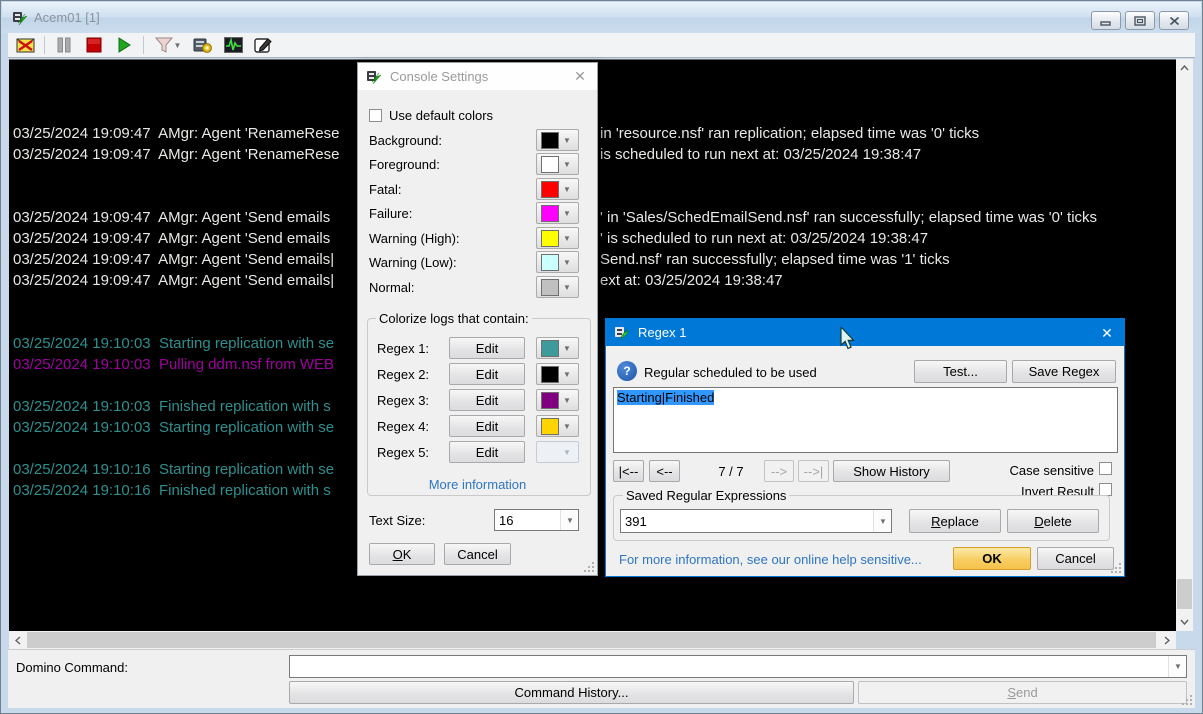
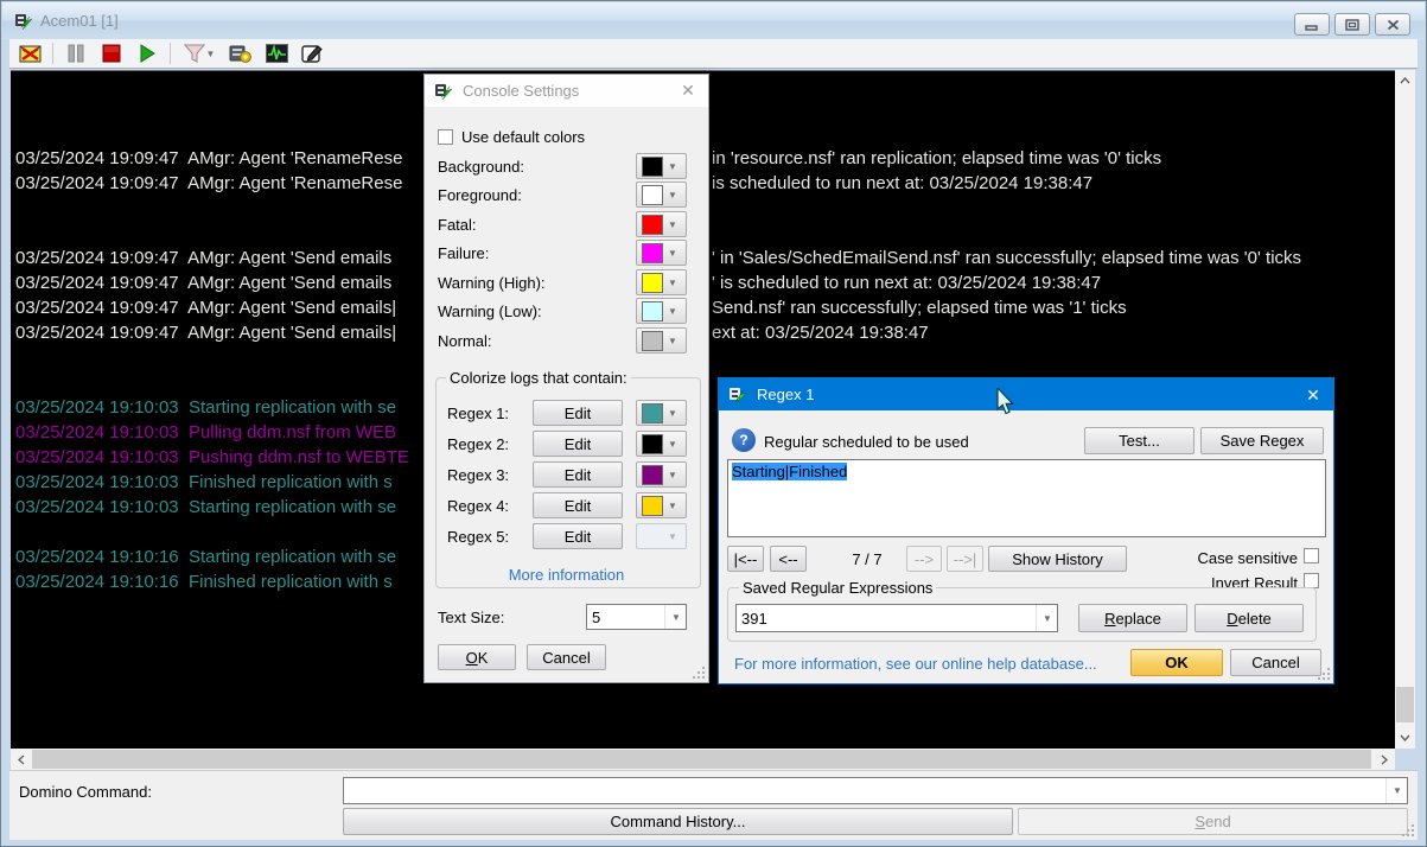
  Acem01 [1]
  ▼
  03/25/2024 19:09:47 AMgr: Agent 'RenameRese
  in 'resource.nsf' ran replication; elapsed time was '0' ticks
  03/25/2024 19:09:47 AMgr: Agent 'RenameRese
  is scheduled to run next at: 03/25/2024 19:38:47
  03/25/2024 19:09:47 AMgr: Agent 'Send emails
  ' in 'Sales/SchedEmailSend.nsf' ran successfully; elapsed time was '0' ticks
  03/25/2024 19:09:47 AMgr: Agent 'Send emails
  ' is scheduled to run next at: 03/25/2024 19:38:47
  03/25/2024 19:09:47 AMgr: Agent 'Send emails|
  Send.nsf' ran successfully; elapsed time was '1' ticks
  03/25/2024 19:09:47 AMgr: Agent 'Send emails|
  ext at: 03/25/2024 19:38:47
  03/25/2024 19:10:03 Starting replication with se
  03/25/2024 19:10:03 Pulling ddm.nsf from WEB
+ 03/25/2024 19:10:03 Pushing ddm.nsf to WEBTE
  03/25/2024 19:10:03 Finished replication with s
  03/25/2024 19:10:03 Starting replication with se
  03/25/2024 19:10:16 Starting replication with se
  03/25/2024 19:10:16 Finished replication with s
  Domino Command:
  ▼
  Command History...
  Send
  Console Settings
  ✕
  Use default colors
  Background:
  ▼
  Foreground:
  ▼
  Fatal:
  ▼
  Failure:
  ▼
  Warning (High):
  ▼
  Warning (Low):
  ▼
  Normal:
  ▼
  Colorize logs that contain:
  Regex 1:
  Edit
  ▼
  Regex 2:
  Edit
  ▼
  Regex 3:
  Edit
  ▼
  Regex 4:
  Edit
  ▼
  Regex 5:
  Edit
  ▼
  More information
  Text Size:
- 16
+ 5
  ▼
  OK
  Cancel
  Regex 1
  ✕
  ?
  Regular scheduled to be used
  Test...
  Save Regex
  Starting|Finished
  |<--
  <--
  7 / 7
  -->
  -->|
  Show History
  Case sensitive
  Invert Result
  Saved Regular Expressions
  391
  ▼
  Replace
  Delete
- For more information, see our online help sensitive...
+ For more information, see our online help database...
  OK
  Cancel
